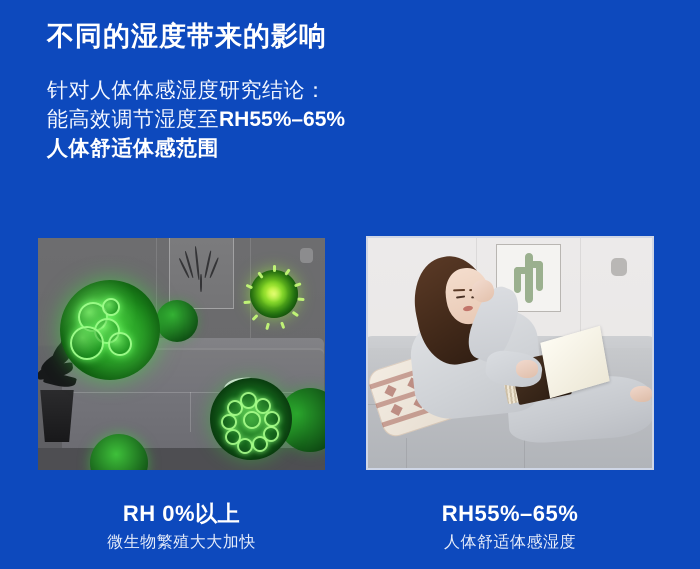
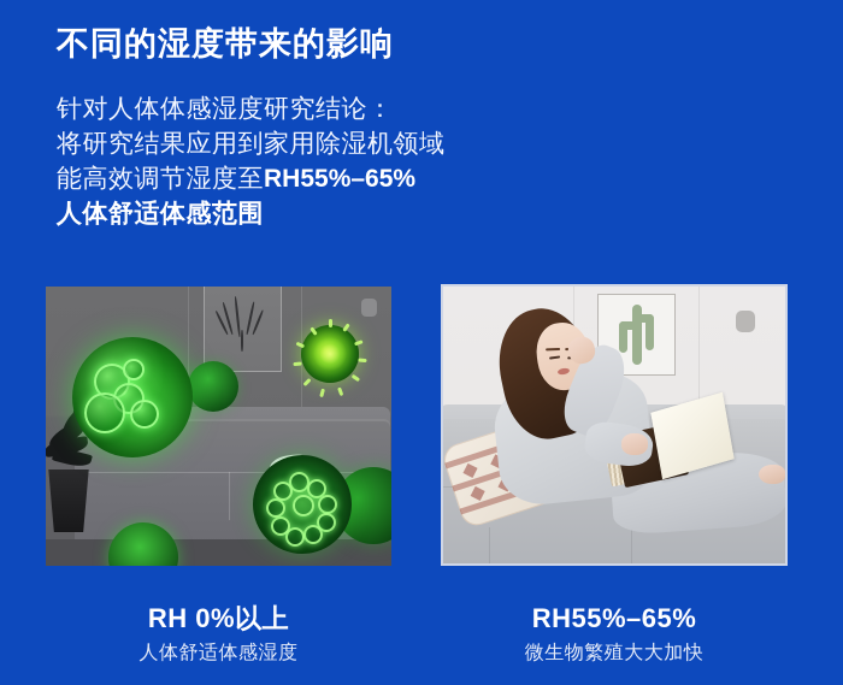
  不同的湿度带来的影响
  针对人体体感湿度研究结论：
+ 将研究结果应用到家用除湿机领域
  能高效调节湿度至RH55%–65%
  人体舒适体感范围
  RH 0%以上
- 微生物繁殖大大加快
+ 人体舒适体感湿度
  RH55%–65%
- 人体舒适体感湿度
+ 微生物繁殖大大加快
